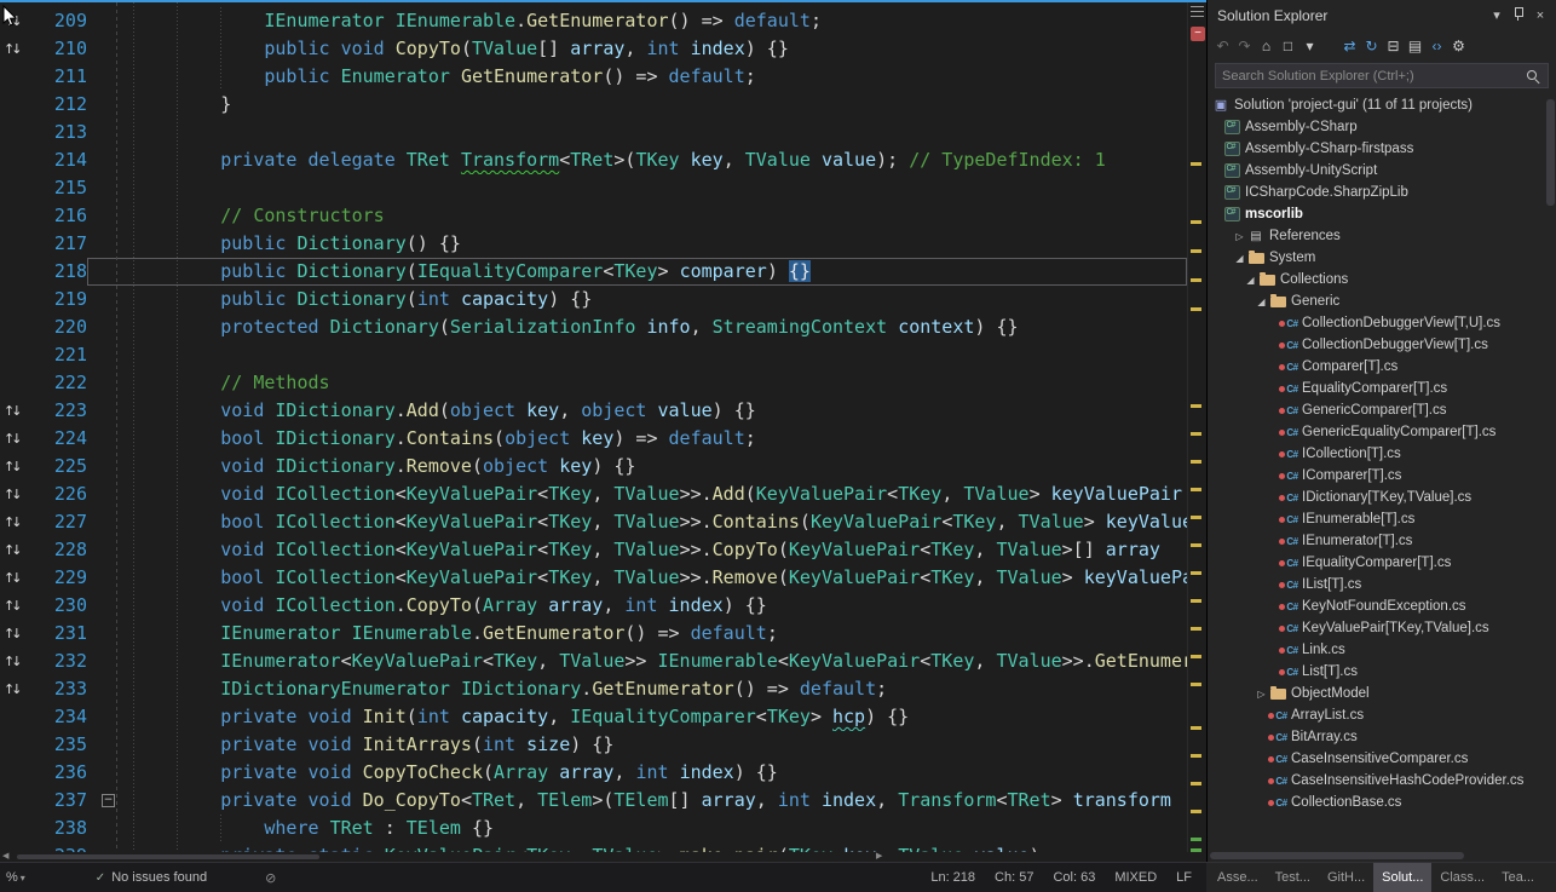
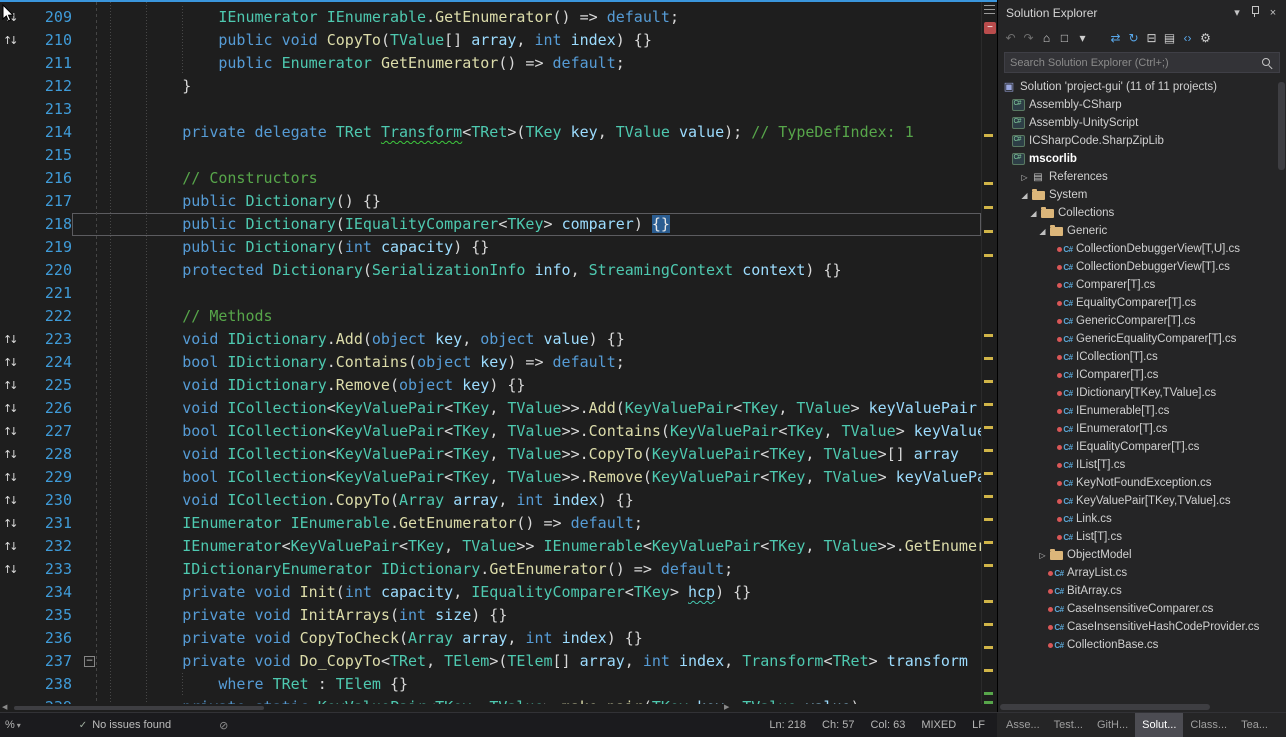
  ↑↓
  209
  IEnumerator IEnumerable.GetEnumerator() => default;
  ↑↓
  210
  public void CopyTo(TValue[] array, int index) {}
  211
  public Enumerator GetEnumerator() => default;
  212
  }
  213
  214
  private delegate TRet Transform<TRet>(TKey key, TValue value); // TypeDefIndex: 1
  215
  216
  // Constructors
  217
  public Dictionary() {}
  218
  public Dictionary(IEqualityComparer<TKey> comparer) {}
  219
  public Dictionary(int capacity) {}
  220
  protected Dictionary(SerializationInfo info, StreamingContext context) {}
  221
  222
  // Methods
  ↑↓
  223
  void IDictionary.Add(object key, object value) {}
  ↑↓
  224
  bool IDictionary.Contains(object key) => default;
  ↑↓
  225
  void IDictionary.Remove(object key) {}
  ↑↓
  226
  void ICollection<KeyValuePair<TKey, TValue>>.Add(KeyValuePair<TKey, TValue> keyValuePair
  ↑↓
  227
  bool ICollection<KeyValuePair<TKey, TValue>>.Contains(KeyValuePair<TKey, TValue> keyValu
  ↑↓
  228
  void ICollection<KeyValuePair<TKey, TValue>>.CopyTo(KeyValuePair<TKey, TValue>[] array
  ↑↓
  229
  bool ICollection<KeyValuePair<TKey, TValue>>.Remove(KeyValuePair<TKey, TValue> keyValueP
  ↑↓
  230
  void ICollection.CopyTo(Array array, int index) {}
  ↑↓
  231
  IEnumerator IEnumerable.GetEnumerator() => default;
  ↑↓
  232
  IEnumerator<KeyValuePair<TKey, TValue>> IEnumerable<KeyValuePair<TKey, TValue>>.GetEnume
  ↑↓
  233
  IDictionaryEnumerator IDictionary.GetEnumerator() => default;
  234
  private void Init(int capacity, IEqualityComparer<TKey> hcp) {}
  235
  private void InitArrays(int size) {}
  236
  private void CopyToCheck(Array array, int index) {}
  237
  −
  private void Do_CopyTo<TRet, TElem>(TElem[] array, int index, Transform<TRet> transform
  238
  where TRet : TElem {}
  −
  Solution Explorer
  ▾
  ×
  ↶
  ↷
  ⌂
  □
  ▾
  ⇄
  ↻
  ⊟
  ▤
  ‹›
  ⚙
  Search Solution Explorer (Ctrl+;)
  ▣
  Solution 'project-gui' (11 of 11 projects)
  Assembly-CSharp
- Assembly-CSharp-firstpass
  Assembly-UnityScript
  ICSharpCode.SharpZipLib
  mscorlib
  ▷
  ▤
  References
  ◢
  System
  ◢
  Collections
  ◢
  Generic
  CollectionDebuggerView[T,U].cs
  CollectionDebuggerView[T].cs
  Comparer[T].cs
  EqualityComparer[T].cs
  GenericComparer[T].cs
  GenericEqualityComparer[T].cs
  ICollection[T].cs
  IComparer[T].cs
  IDictionary[TKey,TValue].cs
  IEnumerable[T].cs
  IEnumerator[T].cs
  IEqualityComparer[T].cs
  IList[T].cs
  KeyNotFoundException.cs
  KeyValuePair[TKey,TValue].cs
  Link.cs
  List[T].cs
  ▷
  ObjectModel
  ArrayList.cs
  BitArray.cs
  CaseInsensitiveComparer.cs
  CaseInsensitiveHashCodeProvider.cs
  CollectionBase.cs
  %
  ▾
  ✓
  No issues found
  ⊘
  Ln: 218
  Ch: 57
  Col: 63
  MIXED
  LF
  Asse...
  Test...
  GitH...
  Solut...
  Class...
  Tea...
